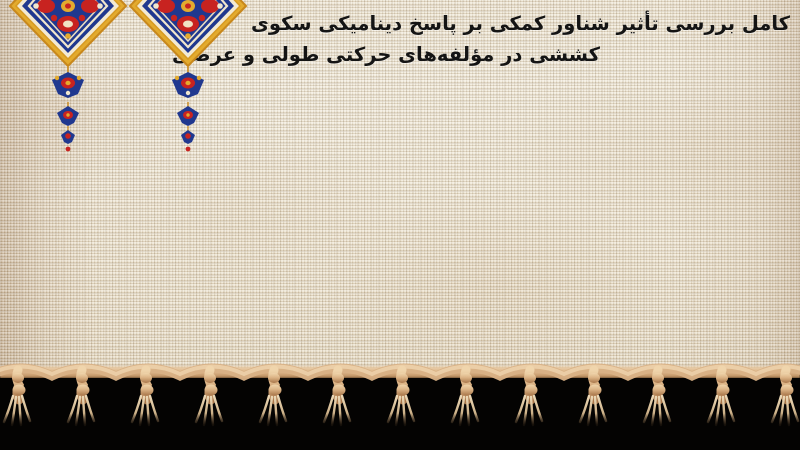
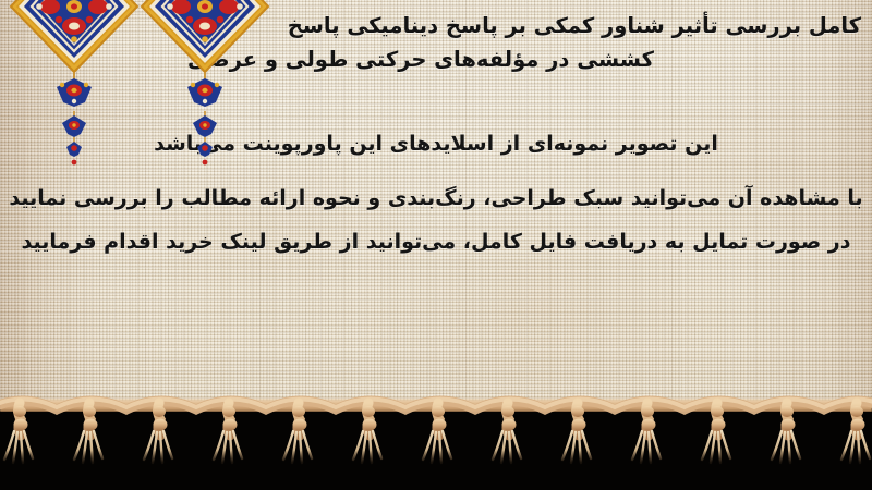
- کامل بررسی تأثیر شناور کمکی بر پاسخ دینامیکی سکوی
+ کامل بررسی تأثیر شناور کمکی بر پاسخ دینامیکی پاسخ
  کششی در مؤلفه‌های حرکتی طولی و عرض
+ این تصویر نمونه‌ای از اسلایدهای این پاورپوینت می‌باشد
+ با مشاهده آن می‌توانید سبک طراحی، رنگ‌بندی و نحوه ارائه مطالب را بررسی نمایید
+ در صورت تمایل به دریافت فایل کامل، می‌توانید از طریق لینک خرید اقدام فرمایید
